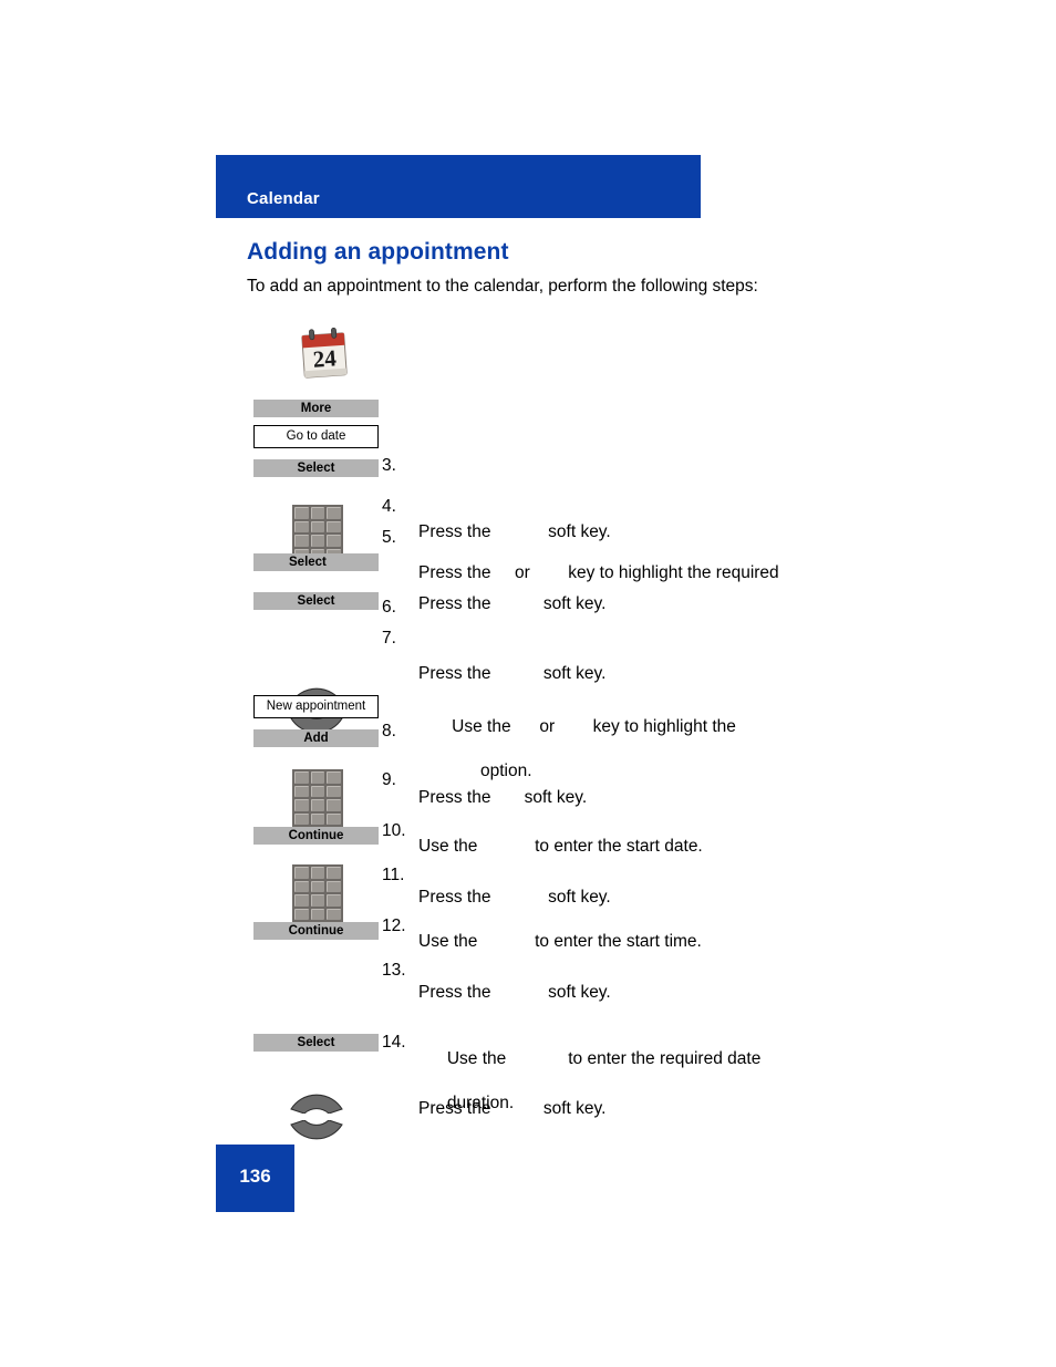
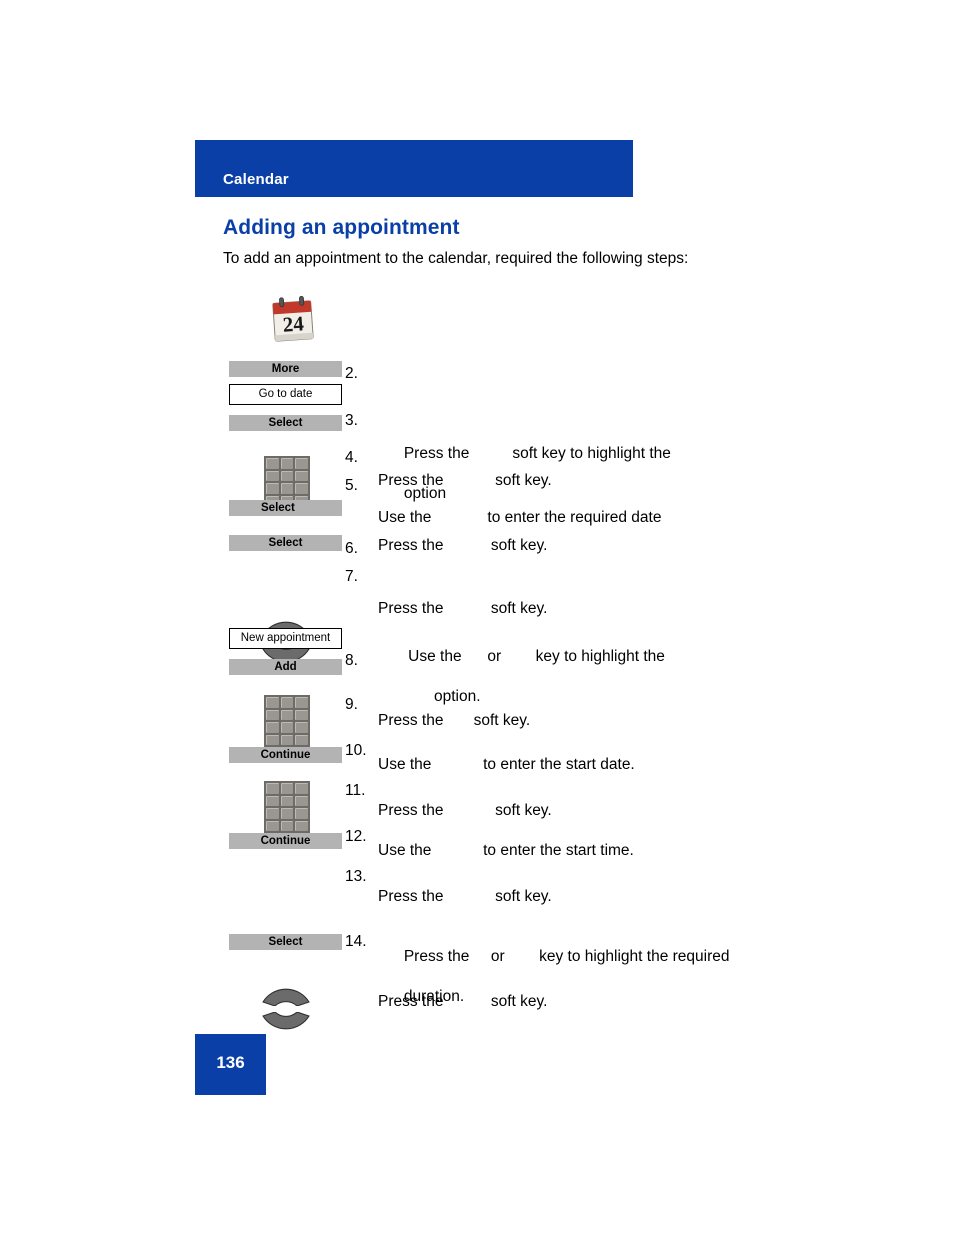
  Calendar
  Adding an appointment
- To add an appointment to the calendar, perform the following steps:
+ To add an appointment to the calendar, required the following steps:
  More
  Go to date
  Select
  Select
  Select
  New appointment
  Add
  Continue
  Continue
  Select
+ 2.
+ Press the soft key to highlight the
+ option
  3.
  Press the soft key.
  4.
- Press the or key to highlight the required
+ Use the to enter the required date
  5.
  Press the soft key.
  6.
  Press the soft key.
  7.
  Use the or key to highlight the
  option.
  8.
  Press the soft key.
  9.
  Use the to enter the start date.
  10.
  Press the soft key.
  11.
  Use the to enter the start time.
  12.
  Press the soft key.
  13.
- Use the to enter the required date
+ Press the or key to highlight the required
  duration.
  14.
  Press the soft key.
  136
